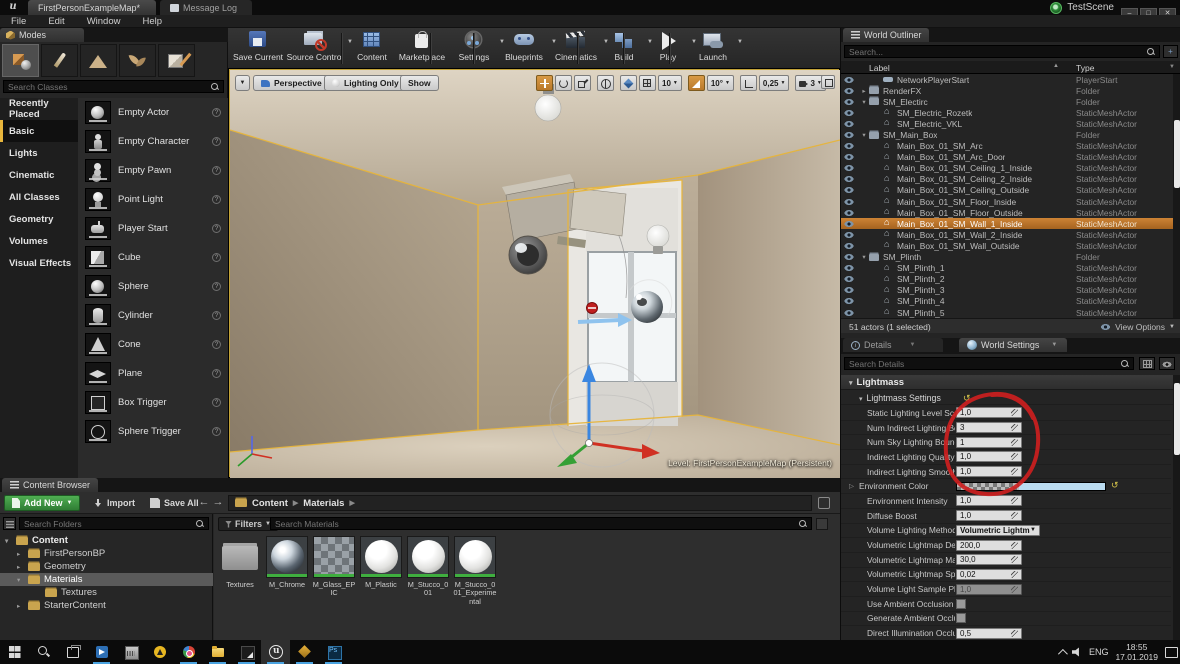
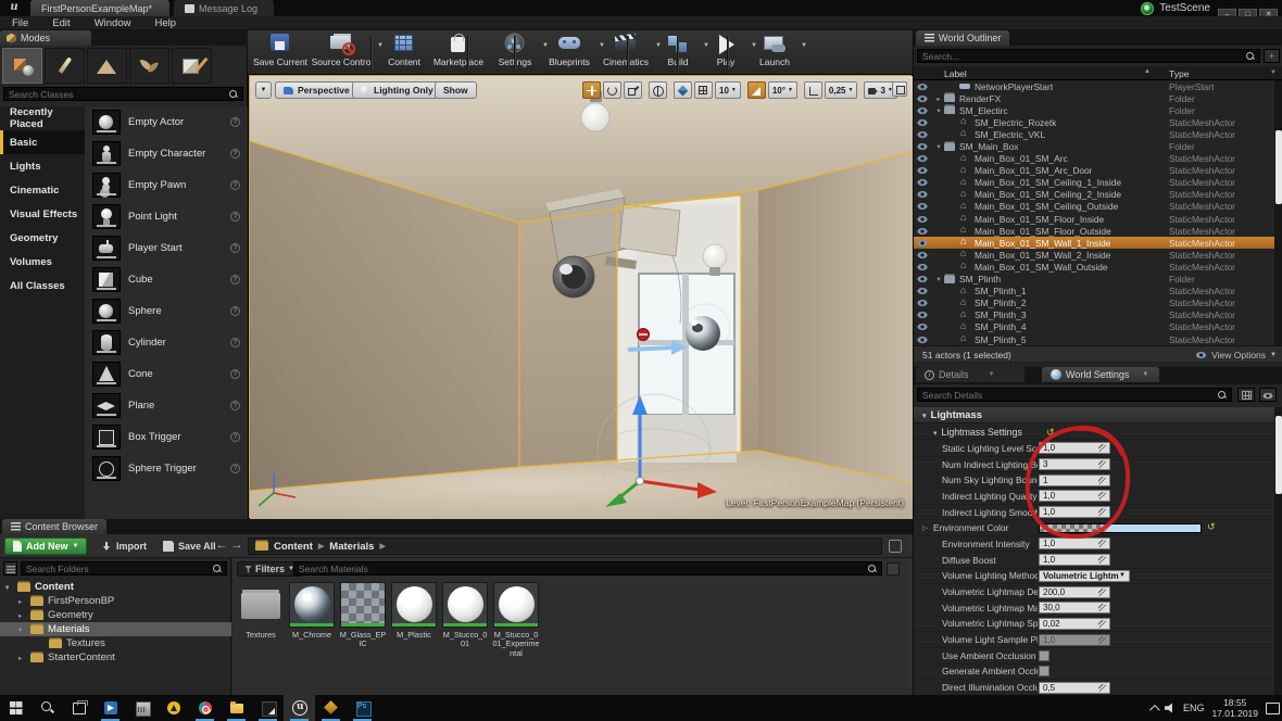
  u
  FirstPersonExampleMap*
  Message Log
  TestScene
  File
  Edit
  Window
  Help
  Modes
  Search Classes
  Recently Placed
  Basic
  Lights
  Cinematic
- All Classes
+ Visual Effects
  Geometry
  Volumes
- Visual Effects
+ All Classes
  Empty Actor
  Empty Character
  Empty Pawn
  Point Light
  Player Start
  Cube
  Sphere
  Cylinder
  Cone
  Plane
  Box Trigger
  Sphere Trigger
  Save Current
  Source Control
  Content
  Marketpace
  Setings
  Blueprints
  Cinematics
  Bild
  Ply
  Launch
  Perspective
  Lighting Only
  Show
  10
  10°
  0,25
  3
  Level: FirstPersonExampleMap (Persistent)
  World Outliner
  Search...
  +
  Label
  Type
  NetworkPlayerStart
  PlayerStart
  RenderFX
  Folder
  SM_Electirc
  Folder
  SM_Electric_Rozetk
  StaticMeshActor
  SM_Electric_VKL
  StaticMeshActor
  SM_Main_Box
  Folder
  Main_Box_01_SM_Arc
  StaticMeshActor
  Main_Box_01_SM_Arc_Door
  StaticMeshActor
  Main_Box_01_SM_Ceiling_1_Inside
  StaticMeshActor
  Main_Box_01_SM_Ceiling_2_Inside
  StaticMeshActor
  Main_Box_01_SM_Ceiling_Outside
  StaticMeshActor
  Main_Box_01_SM_Floor_Inside
  StaticMeshActor
  Main_Box_01_SM_Floor_Outside
  StaticMeshActor
  Main_Box_01_SM_Wall_1_Inside
  StaticMeshActor
  Main_Box_01_SM_Wall_2_Inside
  StaticMeshActor
  Main_Box_01_SM_Wall_Outside
  StaticMeshActor
  SM_Plinth
  Folder
  SM_Plinth_1
  StaticMeshActor
  SM_Plinth_2
  StaticMeshActor
  SM_Plinth_3
  StaticMeshActor
  SM_Plinth_4
  StaticMeshActor
  SM_Plinth_5
  StaticMeshActor
  51 actors (1 selected)
  View Options
  Details
  World Settings
  Search Details
  Lightmass
  Lightmass Settings
  ↺
  Static Lighting Level Sc
  1,0
  Num Indirect Lighting B
  3
  Num Sky Lighting Bon
  1
  Indirect Lighting Quaty
  1,0
  Indirect Lighting Smooh
  1,0
  Environment Color
  ↺
  Environment Intensity
  1,0
  Diffuse Boost
  1,0
  Volume Lighting Method
  Volumetric Lightm
  Volumetric Lightmap De
  200,0
  Volumetric Lightmap Ma
  30,0
  Volumetric Lightmap Sp
  0,02
  Volume Light Sample Pl
  1,0
  Use Ambient Occlusion
  Generate Ambient Occl
  Direct Illumination Occlu
  0,5
  Content Browser
  Add New
  Import
  Save All
  ←
  →
  Content
  Materials
  Search Folders
  Content
  FirstPersonBP
  Geometry
  Materials
  Textures
  StarterContent
  Filters
  Search Materials
  Textures
  M_Chrome
  M_Glass_EPIC
  M_Plastic
  M_Stucco_001
  M_Stucco_001_Experimental
  ENG
  18:55
  17.01.2019
